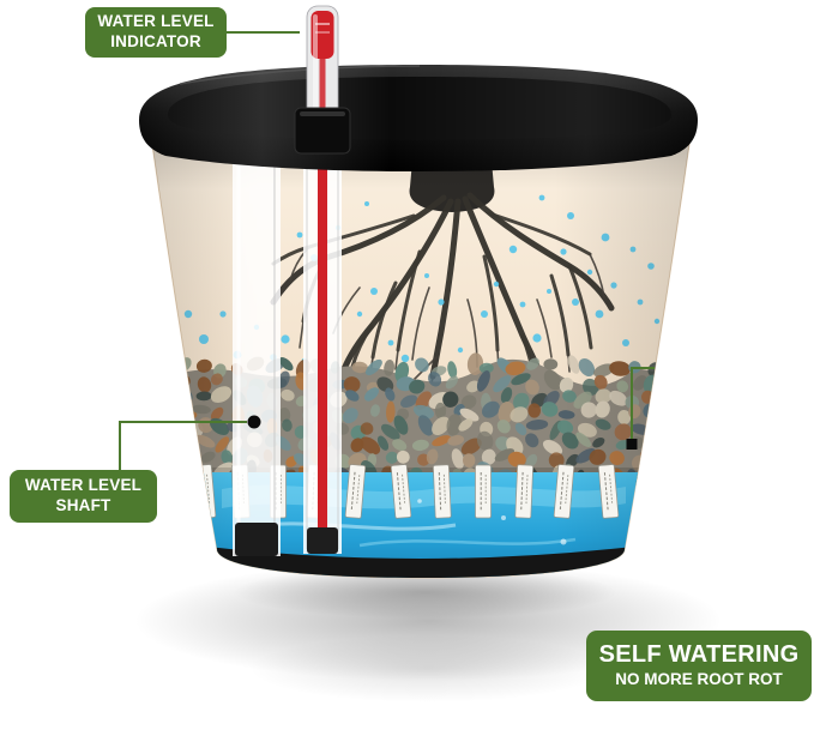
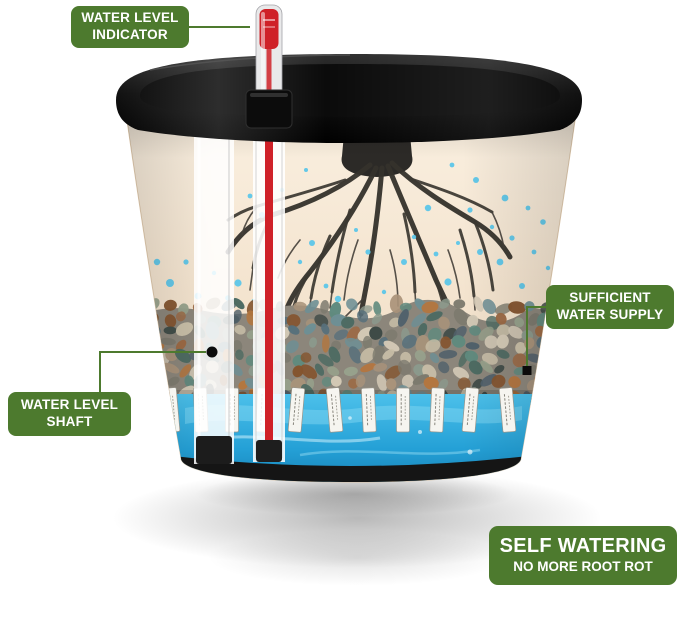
  WATER LEVEL
  INDICATOR
+ SUFFICIENT
+ WATER SUPPLY
  WATER LEVEL
  SHAFT
  SELF WATERING
  NO MORE ROOT ROT
